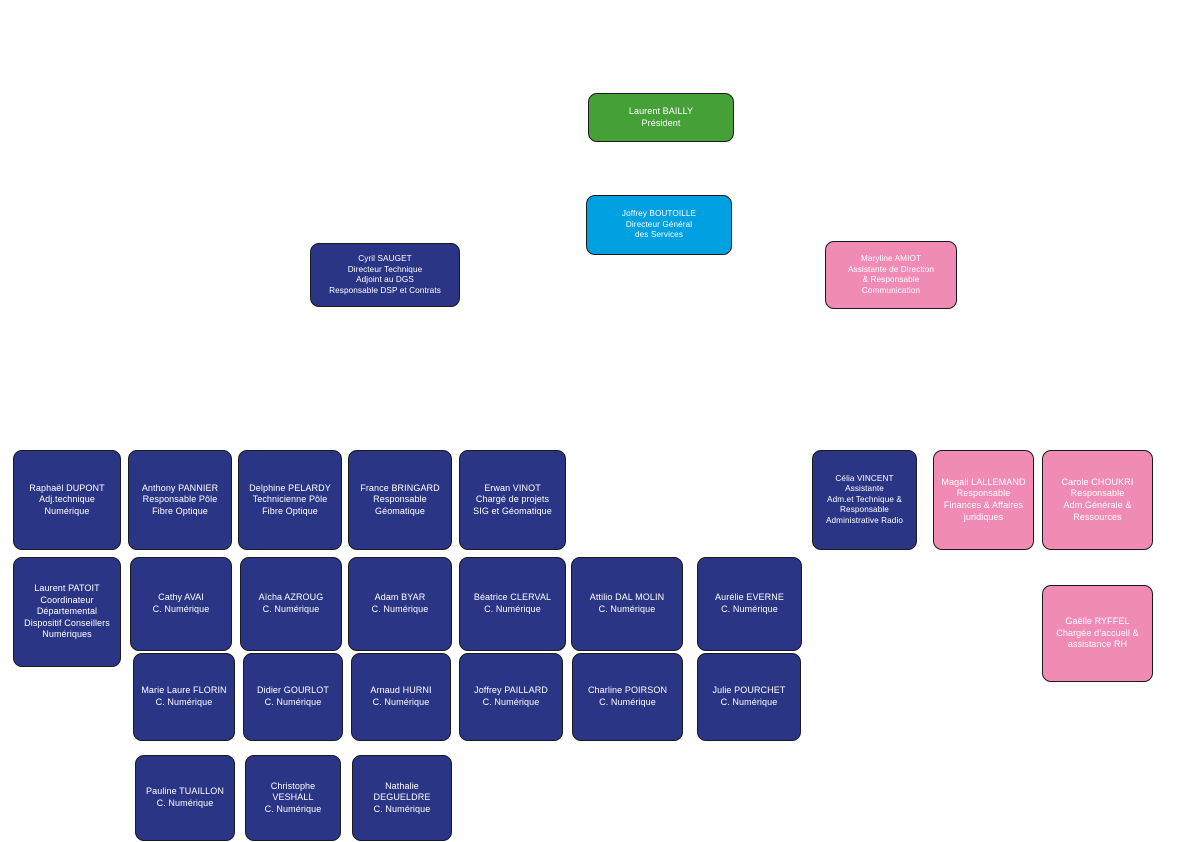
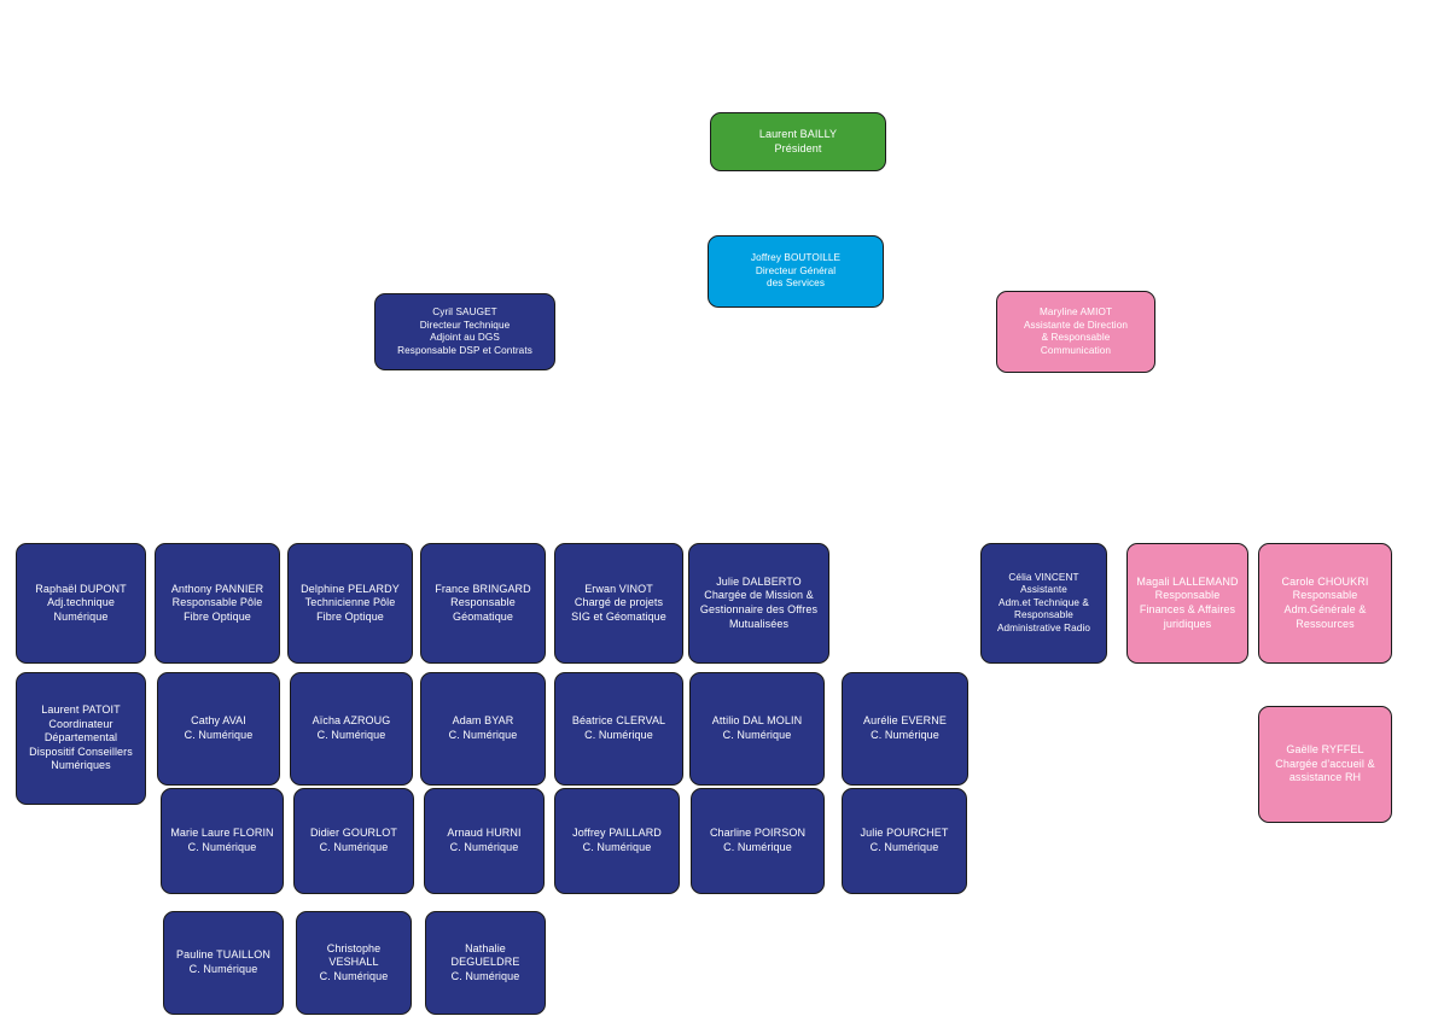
  Laurent BAILLY
  Président
  Joffrey BOUTOILLE
  Directeur Général
  des Services
  Cyril SAUGET
  Directeur Technique
  Adjoint au DGS
  Responsable DSP et Contrats
  Maryline AMIOT
  Assistante de Direction
  & Responsable
  Communication
  Raphaël DUPONT
  Adj.technique
  Numérique
  Anthony PANNIER
  Responsable Pôle
  Fibre Optique
  Delphine PELARDY
  Technicienne Pôle
  Fibre Optique
  France BRINGARD
  Responsable
  Géomatique
  Erwan VINOT
  Chargé de projets
  SIG et Géomatique
+ Julie DALBERTO
+ Chargée de Mission &
+ Gestionnaire des Offres
+ Mutualisées
  Célia VINCENT
  Assistante
  Adm.et Technique &
  Responsable
  Administrative Radio
  Magali LALLEMAND
  Responsable
  Finances & Affaires
  juridiques
  Carole CHOUKRI
  Responsable
  Adm.Générale &
  Ressources
  Laurent PATOIT
  Coordinateur
  Départemental
  Dispositif Conseillers
  Numériques
  Cathy AVAI
  C. Numérique
  Aïcha AZROUG
  C. Numérique
  Adam BYAR
  C. Numérique
  Béatrice CLERVAL
  C. Numérique
  Attilio DAL MOLIN
  C. Numérique
  Aurélie EVERNE
  C. Numérique
  Gaëlle RYFFEL
  Chargée d’accueil &
  assistance RH
  Marie Laure FLORIN
  C. Numérique
  Didier GOURLOT
  C. Numérique
  Arnaud HURNI
  C. Numérique
  Joffrey PAILLARD
  C. Numérique
  Charline POIRSON
  C. Numérique
  Julie POURCHET
  C. Numérique
  Pauline TUAILLON
  C. Numérique
  Christophe VESHALL
  C. Numérique
  Nathalie DEGUELDRE
  C. Numérique
